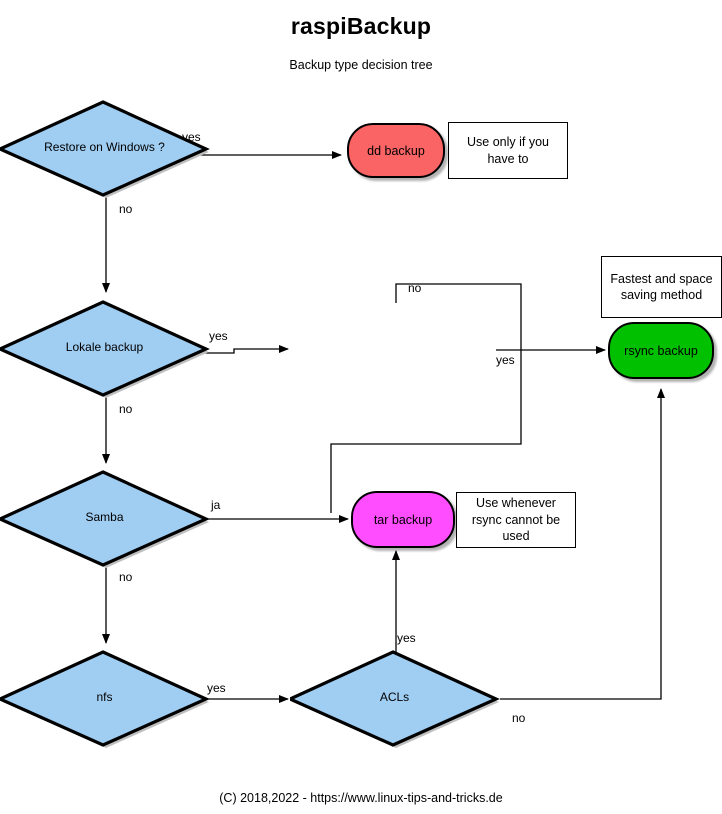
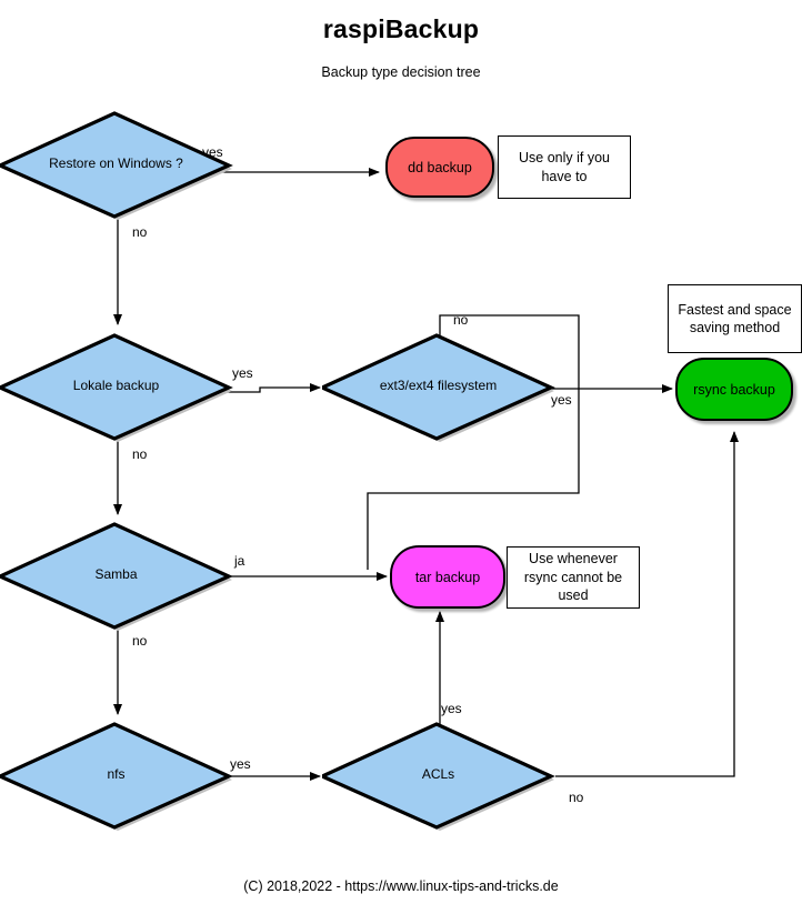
  raspiBackup
  Backup type decision tree
  yes
  no
  yes
  no
  no
  yes
  ja
  no
  yes
  yes
  no
  Restore on Windows ?
  Lokale backup
+ ext3/ext4 filesystem
  Samba
  nfs
  ACLs
  dd backup
  rsync backup
  tar backup
  Use only if you have to
  Fastest and space saving method
  Use whenever rsync cannot be used
  (C) 2018,2022 - https://www.linux-tips-and-tricks.de
